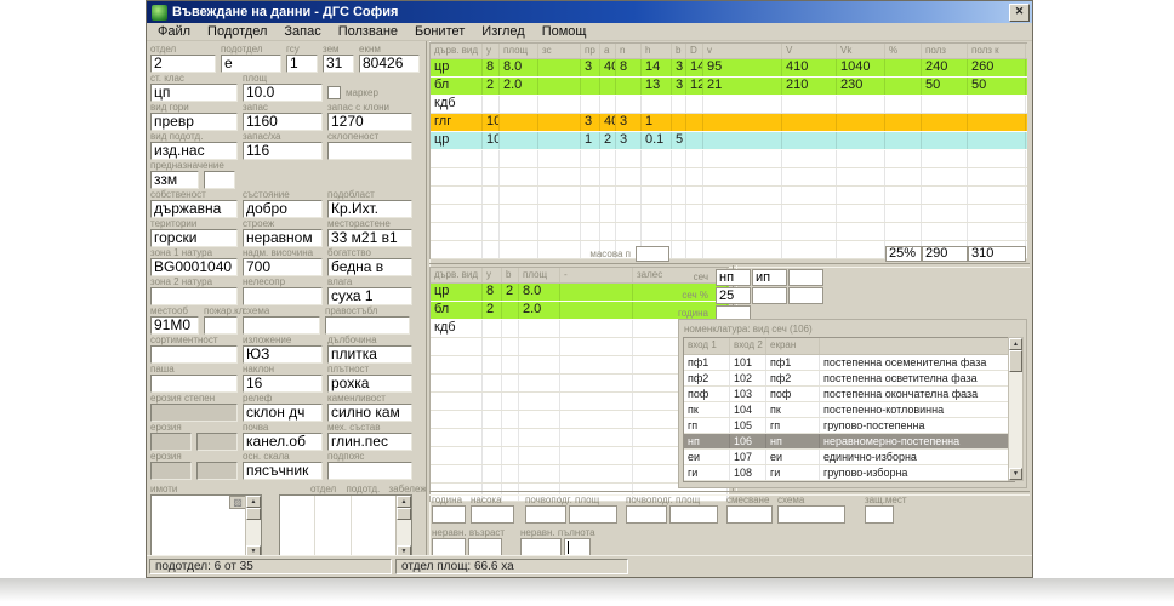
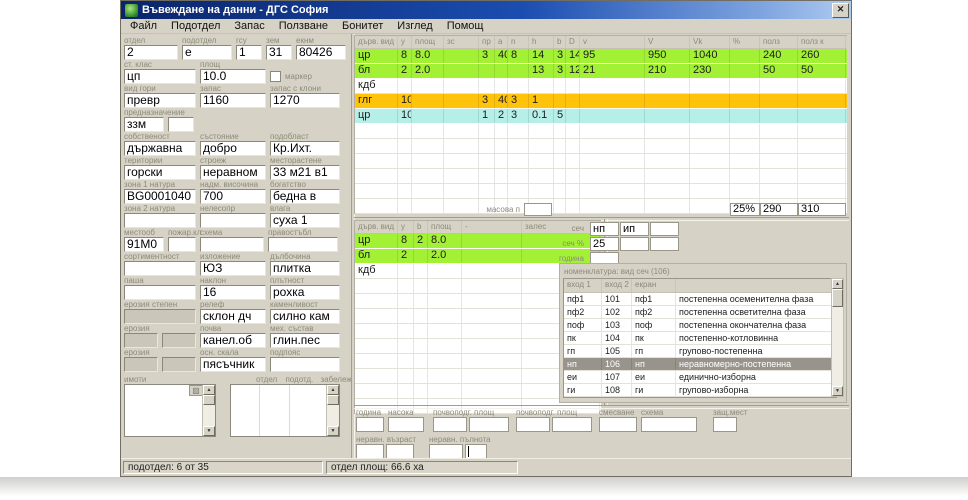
  Въвеждане на данни - ДГС София
  ✕
  Файл
  Подотдел
  Запас
  Ползване
  Бонитет
  Изглед
  Помощ
  отдел
  2
  подотдел
  е
  гсу
  1
  зем
  31
  екнм
  80426
  ст. клас
  цп
  площ
  10.0
  маркер
  вид гори
  превр
  запас
  1160
  запас с клони
  1270
- вид подотд.
- изд.нас
- запас/ха
- 116
- склопеност
  предназначение
  ззм
  собственост
  държавна
  състояние
  добро
  подобласт
  Кр.Ихт.
  територии
  горски
  строеж
  неравном
  месторастене
  33 м21 в1
  зона 1 натура
  BG0001040
  надм. височина
  700
  богатство
  бедна в
  зона 2 натура
  нелесопр
  влага
  суха 1
  местооб
  91М0
  пожар.кл
  схема
  правостъбл
  сортиментност
  изложение
  ЮЗ
  дълбочина
  плитка
  паша
  наклон
  16
  плътност
  рохка
  ерозия степен
  релеф
  склон дч
  каменливост
  силно кам
  ерозия
  почва
  канел.об
  мех. състав
  глин.пес
  ерозия
  осн. скала
  пясъчник
  подпояс
  имоти
  ▨
  отдел подотд. забележ
  дърв. вид
  у
  площ
  зс
  пр
  а
  n
  h
  b
  D
  v
  V
  Vk
  %
  полз
  полз к
  цр
  8
  8.0
  3
  40
  8
  14
  3
  14
  95
- 410
+ 950
  1040
  240
  260
  бл
  2
  2.0
  13
  3
  12
  21
  210
  230
  50
  50
  кдб
  глг
  10
  3
  40
  3
  1
  цр
  10
  1
  2
  3
  0.1
  5
  масова п
  25%
  290
  310
  дърв. вид
  у
  b
  площ
  -
  залес
  цр
  8
  2
  8.0
  бл
  2
  2.0
  кдб
  сеч
  нп
  ип
  сеч %
  25
  година
  номенклатура: вид сеч (106)
  вход 1
  вход 2
  екран
  пф1
  101
  пф1
  постепенна осеменителна фаза
  пф2
  102
  пф2
  постепенна осветителна фаза
  поф
  103
  поф
  постепенна окончателна фаза
  пк
  104
  пк
  постепенно-котловинна
  гп
  105
  гп
  групово-постепенна
  нп
  106
  нп
  неравномерно-постепенна
  еи
  107
  еи
  единично-изборна
  ги
  108
  ги
  групово-изборна
  година
  насока
  почвоподг. площ
  почвоподг. площ
  смесване
  схема
  защ.мест
  неравн. възраст
  неравн. пълнота
  подотдел: 6 от 35
  отдел площ: 66.6 ха
